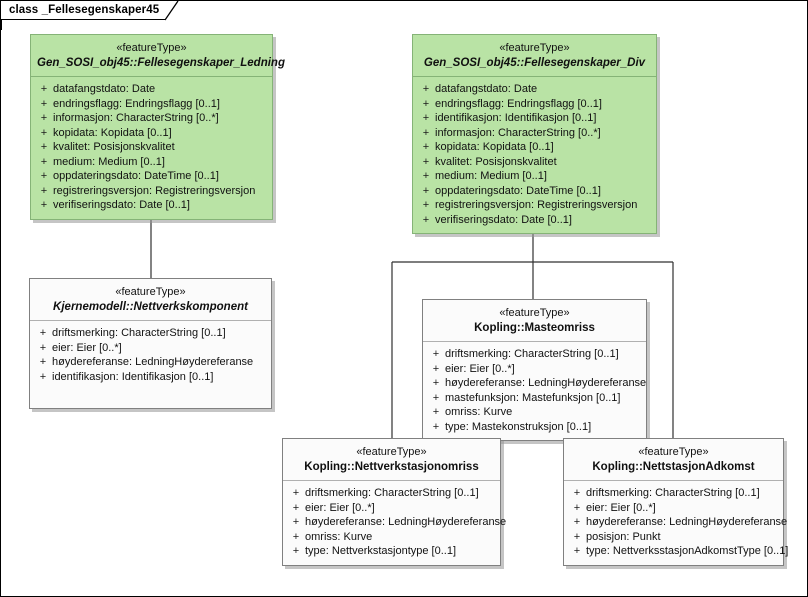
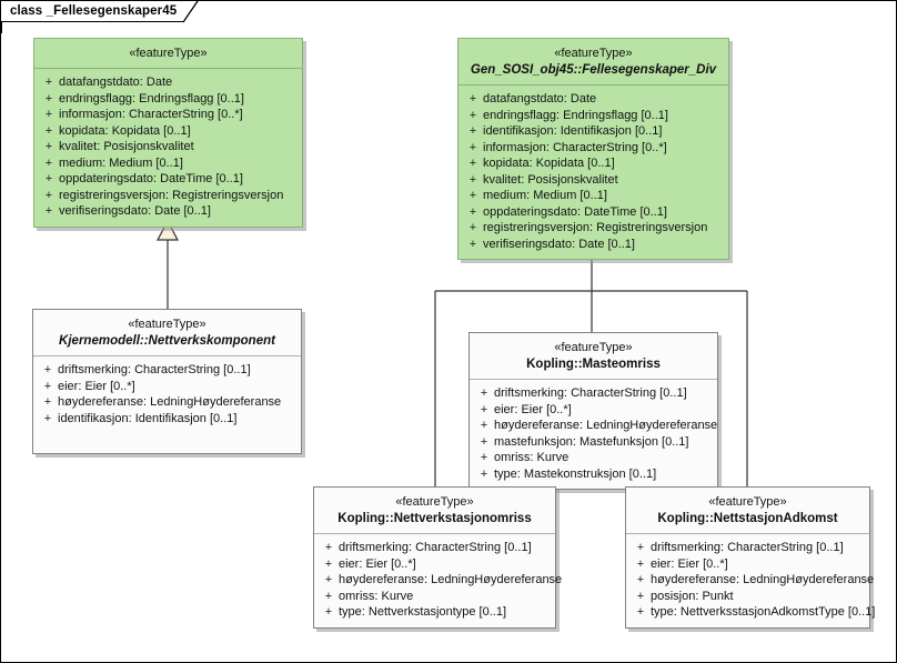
  class _Fellesegenskaper45
  «featureType»
- Gen_SOSI_obj45::Fellesegenskaper_Ledning
  +
  datafangstdato: Date
  +
  endringsflagg: Endringsflagg [0..1]
  +
  informasjon: CharacterString [0..*]
  +
  kopidata: Kopidata [0..1]
  +
  kvalitet: Posisjonskvalitet
  +
  medium: Medium [0..1]
  +
  oppdateringsdato: DateTime [0..1]
  +
  registreringsversjon: Registreringsversjon
  +
  verifiseringsdato: Date [0..1]
  «featureType»
  Gen_SOSI_obj45::Fellesegenskaper_Div
  +
  datafangstdato: Date
  +
  endringsflagg: Endringsflagg [0..1]
  +
  identifikasjon: Identifikasjon [0..1]
  +
  informasjon: CharacterString [0..*]
  +
  kopidata: Kopidata [0..1]
  +
  kvalitet: Posisjonskvalitet
  +
  medium: Medium [0..1]
  +
  oppdateringsdato: DateTime [0..1]
  +
  registreringsversjon: Registreringsversjon
  +
  verifiseringsdato: Date [0..1]
  «featureType»
  Kjernemodell::Nettverkskomponent
  +
  driftsmerking: CharacterString [0..1]
  +
  eier: Eier [0..*]
  +
  høydereferanse: LedningHøydereferanse
  +
  identifikasjon: Identifikasjon [0..1]
  «featureType»
  Kopling::Masteomriss
  +
  driftsmerking: CharacterString [0..1]
  +
  eier: Eier [0..*]
  +
  høydereferanse: LedningHøydereferanse
  +
  mastefunksjon: Mastefunksjon [0..1]
  +
  omriss: Kurve
  +
  type: Mastekonstruksjon [0..1]
  «featureType»
  Kopling::Nettverkstasjonomriss
  +
  driftsmerking: CharacterString [0..1]
  +
  eier: Eier [0..*]
  +
  høydereferanse: LedningHøydereferanse
  +
  omriss: Kurve
  +
  type: Nettverkstasjontype [0..1]
  «featureType»
  Kopling::NettstasjonAdkomst
  +
  driftsmerking: CharacterString [0..1]
  +
  eier: Eier [0..*]
  +
  høydereferanse: LedningHøydereferanse
  +
  posisjon: Punkt
  +
  type: NettverksstasjonAdkomstType [0..1]
